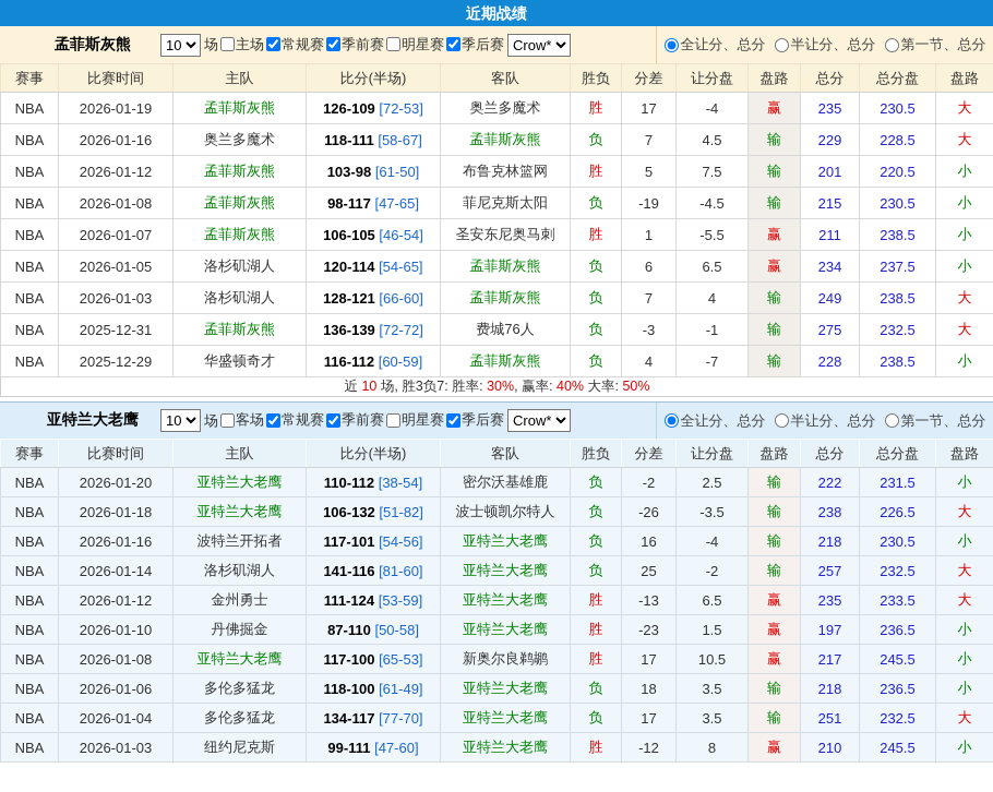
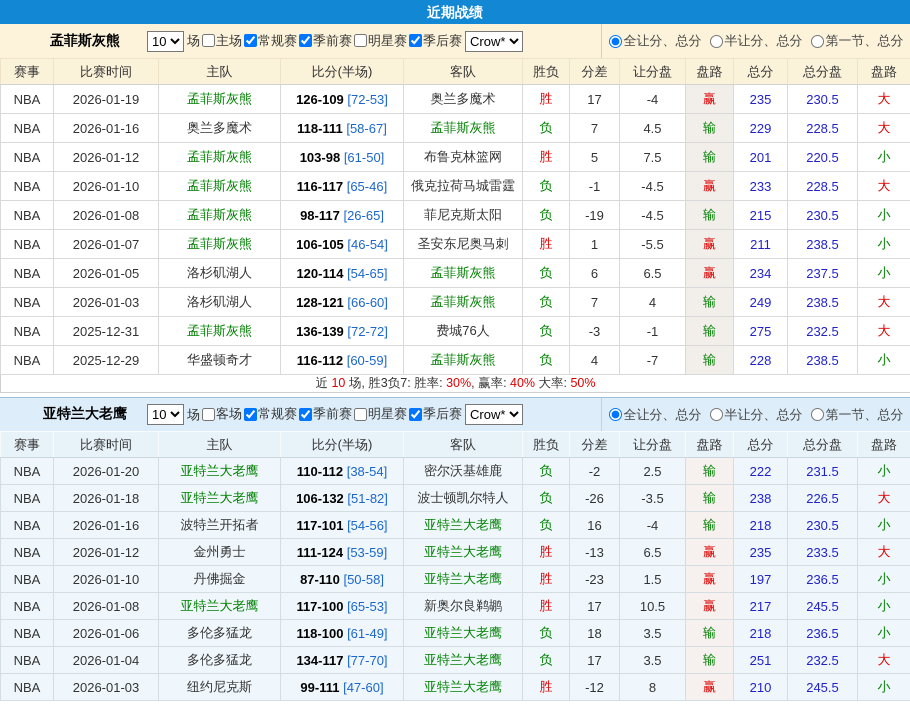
  近期战绩
  孟菲斯灰熊
  10
  场
  主场
  常规赛
  季前赛
  明星赛
  季后赛
  Crow*
  全让分、总分
  半让分、总分
  第一节、总分
  赛事	比赛时间	主队	比分(半场)	客队	胜负	分差	让分盘	盘路	总分	总分盘	盘路
  NBA	2026-01-19	孟菲斯灰熊	126-109 [72-53]	奥兰多魔术	胜	17	-4	赢	235	230.5	大
  NBA	2026-01-16	奥兰多魔术	118-111 [58-67]	孟菲斯灰熊	负	7	4.5	输	229	228.5	大
  NBA	2026-01-12	孟菲斯灰熊	103-98 [61-50]	布鲁克林篮网	胜	5	7.5	输	201	220.5	小
+ NBA	2026-01-10	孟菲斯灰熊	116-117 [65-46]	俄克拉荷马城雷霆	负	-1	-4.5	赢	233	228.5	大
- NBA	2026-01-08	孟菲斯灰熊	98-117 [47-65]	菲尼克斯太阳	负	-19	-4.5	输	215	230.5	小
+ NBA	2026-01-08	孟菲斯灰熊	98-117 [26-65]	菲尼克斯太阳	负	-19	-4.5	输	215	230.5	小
  NBA	2026-01-07	孟菲斯灰熊	106-105 [46-54]	圣安东尼奥马刺	胜	1	-5.5	赢	211	238.5	小
  NBA	2026-01-05	洛杉矶湖人	120-114 [54-65]	孟菲斯灰熊	负	6	6.5	赢	234	237.5	小
  NBA	2026-01-03	洛杉矶湖人	128-121 [66-60]	孟菲斯灰熊	负	7	4	输	249	238.5	大
  NBA	2025-12-31	孟菲斯灰熊	136-139 [72-72]	费城76人	负	-3	-1	输	275	232.5	大
  NBA	2025-12-29	华盛顿奇才	116-112 [60-59]	孟菲斯灰熊	负	4	-7	输	228	238.5	小
  近 10 场, 胜3负7: 胜率: 30%, 赢率: 40% 大率: 50%
  亚特兰大老鹰
  10
  场
  客场
  常规赛
  季前赛
  明星赛
  季后赛
  Crow*
  全让分、总分
  半让分、总分
  第一节、总分
  赛事	比赛时间	主队	比分(半场)	客队	胜负	分差	让分盘	盘路	总分	总分盘	盘路
  NBA	2026-01-20	亚特兰大老鹰	110-112 [38-54]	密尔沃基雄鹿	负	-2	2.5	输	222	231.5	小
  NBA	2026-01-18	亚特兰大老鹰	106-132 [51-82]	波士顿凯尔特人	负	-26	-3.5	输	238	226.5	大
  NBA	2026-01-16	波特兰开拓者	117-101 [54-56]	亚特兰大老鹰	负	16	-4	输	218	230.5	小
- NBA	2026-01-14	洛杉矶湖人	141-116 [81-60]	亚特兰大老鹰	负	25	-2	输	257	232.5	大
  NBA	2026-01-12	金州勇士	111-124 [53-59]	亚特兰大老鹰	胜	-13	6.5	赢	235	233.5	大
  NBA	2026-01-10	丹佛掘金	87-110 [50-58]	亚特兰大老鹰	胜	-23	1.5	赢	197	236.5	小
  NBA	2026-01-08	亚特兰大老鹰	117-100 [65-53]	新奥尔良鹈鹕	胜	17	10.5	赢	217	245.5	小
  NBA	2026-01-06	多伦多猛龙	118-100 [61-49]	亚特兰大老鹰	负	18	3.5	输	218	236.5	小
  NBA	2026-01-04	多伦多猛龙	134-117 [77-70]	亚特兰大老鹰	负	17	3.5	输	251	232.5	大
  NBA	2026-01-03	纽约尼克斯	99-111 [47-60]	亚特兰大老鹰	胜	-12	8	赢	210	245.5	小
